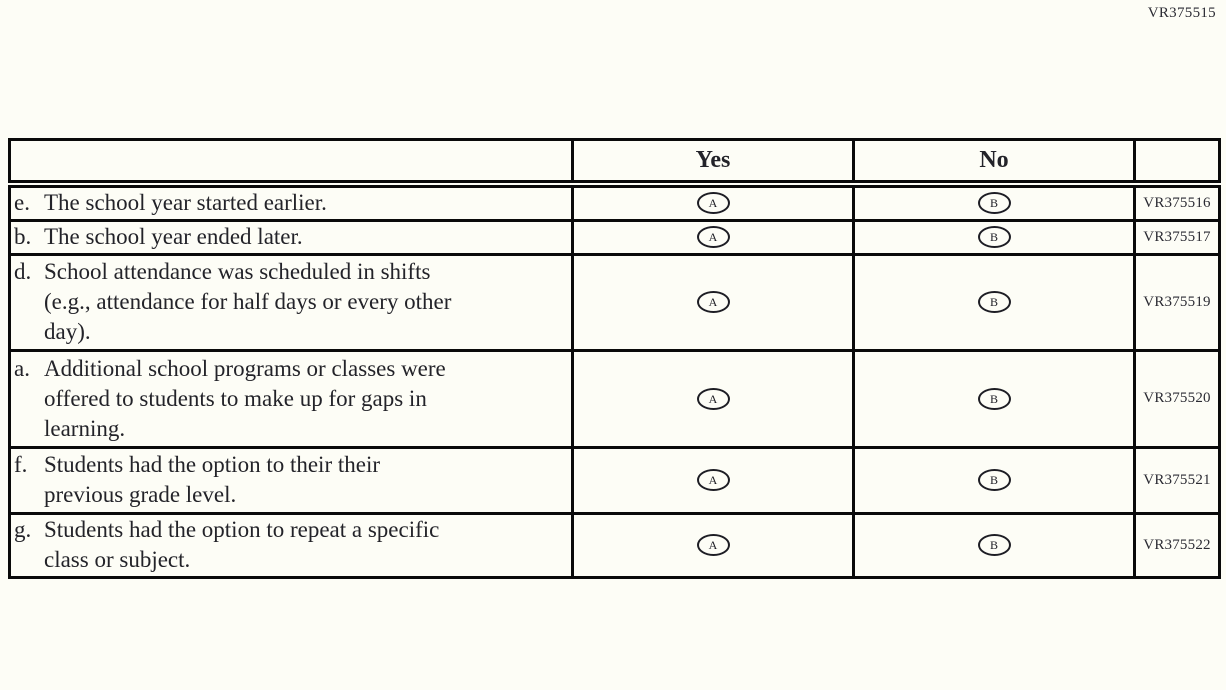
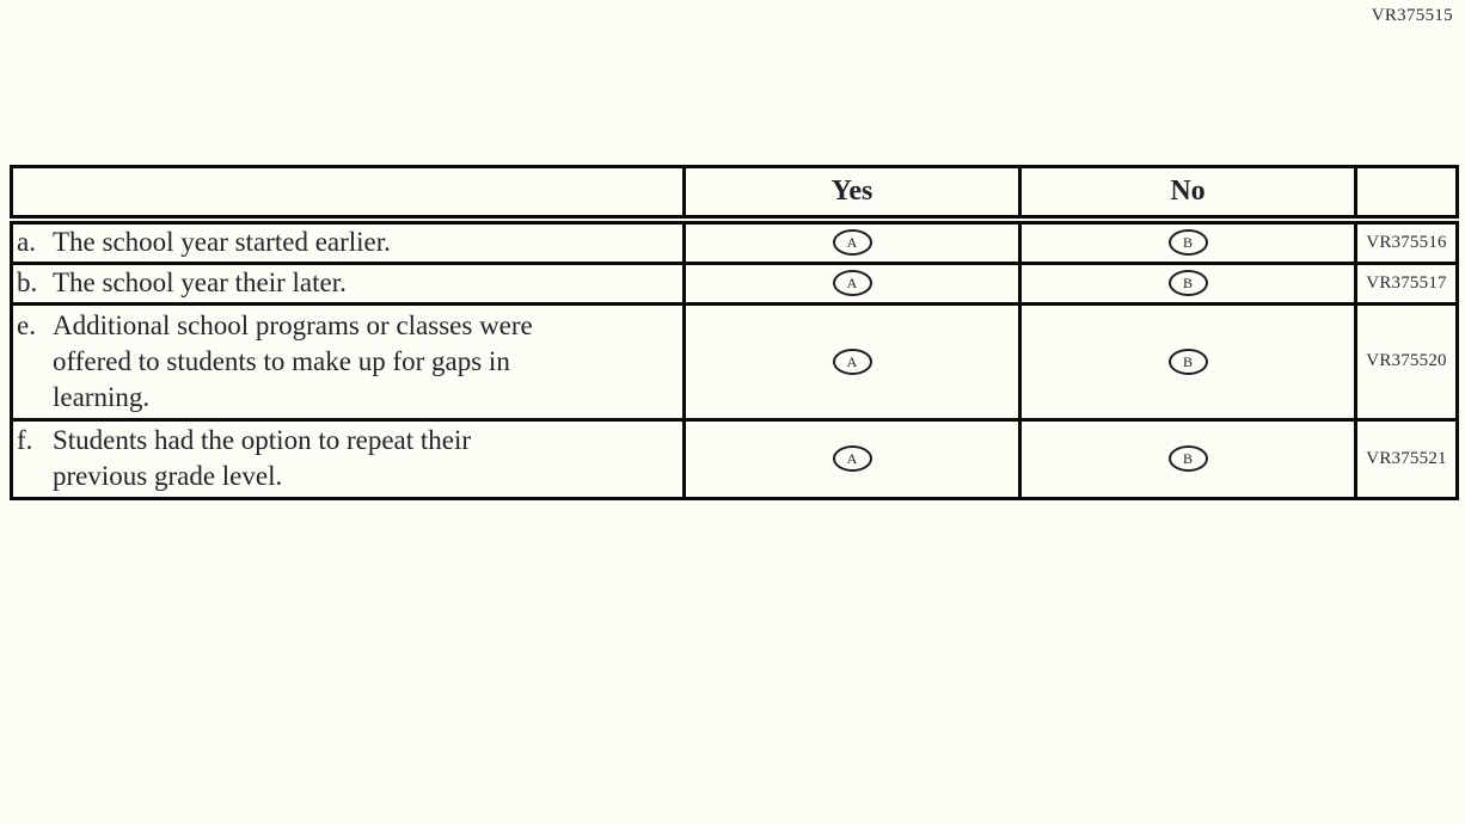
  VR375515
  	Yes	No
- e. The school year started earlier.	A	B	VR375516
+ a. The school year started earlier.	A	B	VR375516
- b. The school year ended later.	A	B	VR375517
+ b. The school year their later.	A	B	VR375517
- d. School attendance was scheduled in shifts(e.g., attendance for half days or every otherday).	A	B	VR375519
- a. Additional school programs or classes wereoffered to students to make up for gaps inlearning.	A	B	VR375520
+ e. Additional school programs or classes wereoffered to students to make up for gaps inlearning.	A	B	VR375520
- f. Students had the option to their theirprevious grade level.	A	B	VR375521
+ f. Students had the option to repeat theirprevious grade level.	A	B	VR375521
- g. Students had the option to repeat a specificclass or subject.	A	B	VR375522
